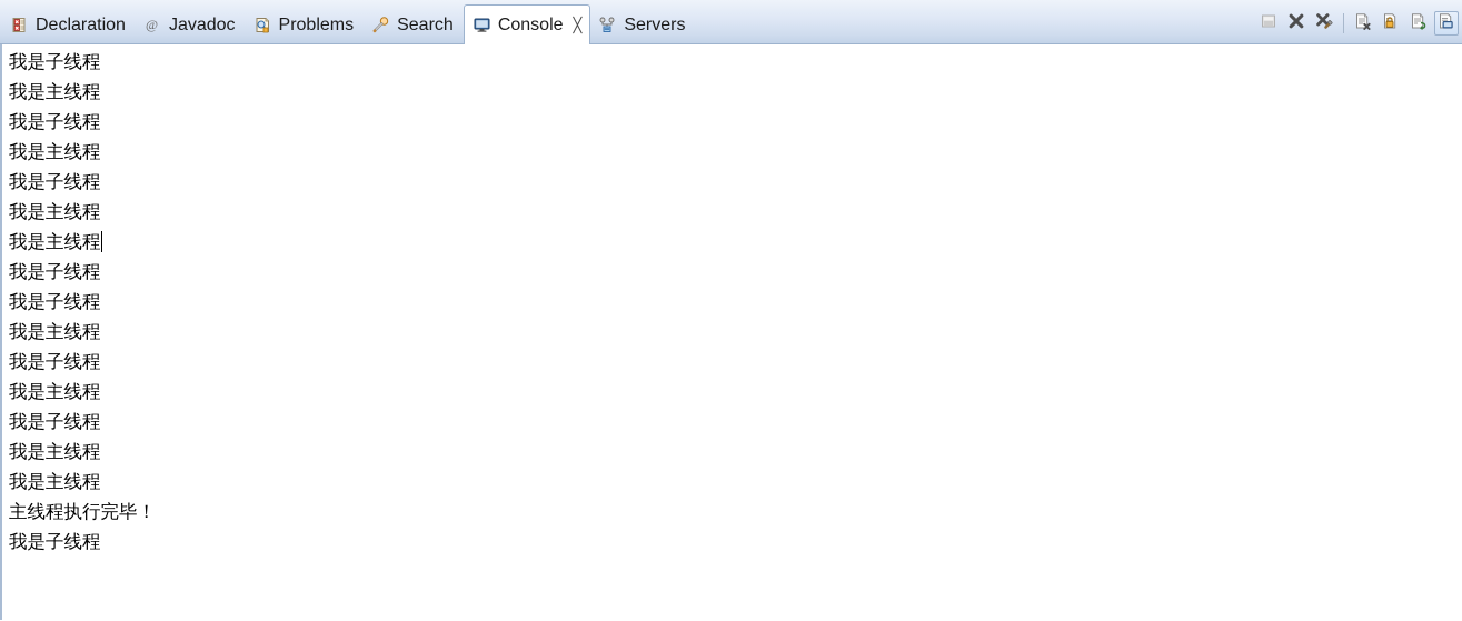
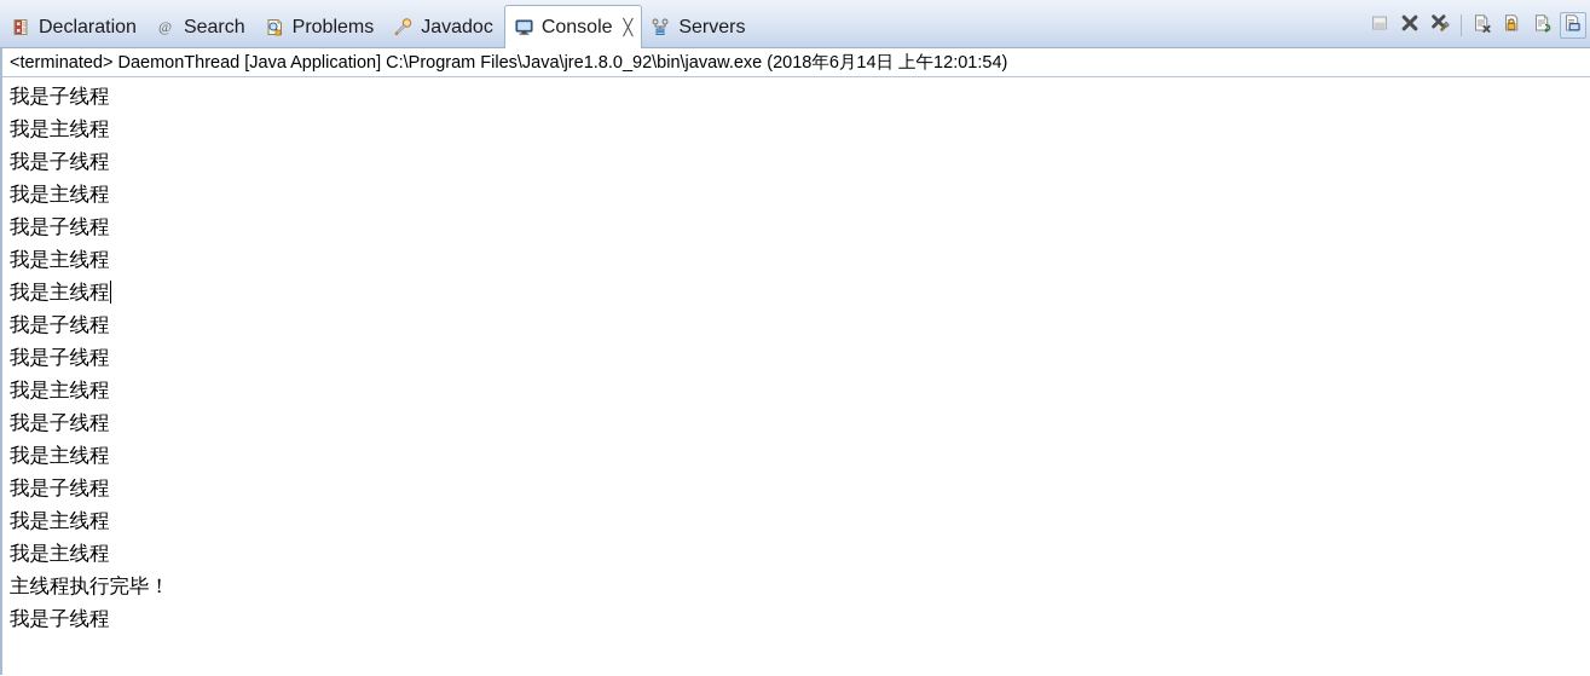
  Declaration
  @
- Javadoc
+ Search
  Problems
- Search
+ Javadoc
  Console
  ╳
  Servers
+ <terminated> DaemonThread [Java Application] C:\Program Files\Java\jre1.8.0_92\bin\javaw.exe (2018年6月14日 上午12:01:54)
  我是子线程
  我是主线程
  我是子线程
  我是主线程
  我是子线程
  我是主线程
  我是主线程
  我是子线程
  我是子线程
  我是主线程
  我是子线程
  我是主线程
  我是子线程
  我是主线程
  我是主线程
  主线程执行完毕！
  我是子线程
